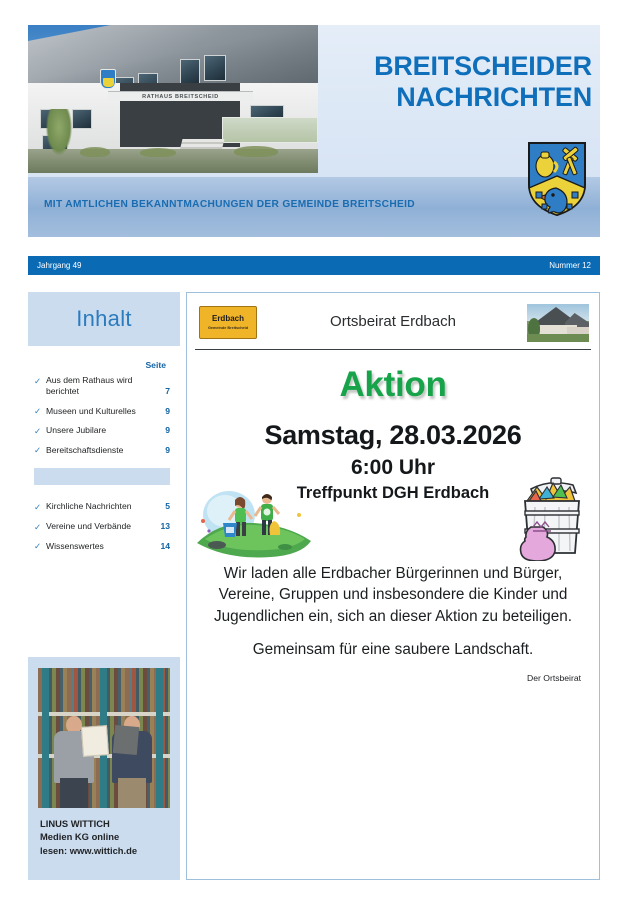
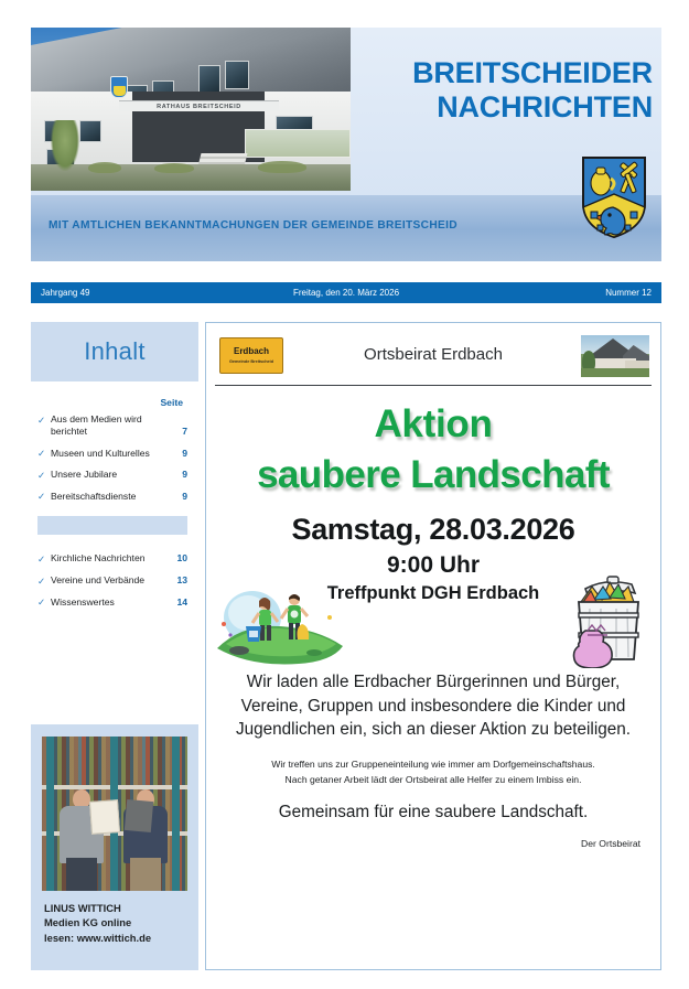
  BREITSCHEIDER
  NACHRICHTEN
  MIT AMTLICHEN BEKANNTMACHUNGEN DER GEMEINDE BREITSCHEID
  Jahrgang 49
+ Freitag, den 20. März 2026
  Nummer 12
  Inhalt
  Seite
  ✓
- Aus dem Rathaus wird berichtet
+ Aus dem Medien wird berichtet
  7
  ✓
  Museen und Kulturelles
  9
  ✓
  Unsere Jubilare
  9
  ✓
  Bereitschaftsdienste
  9
  ✓
  Kirchliche Nachrichten
- 5
+ 10
  ✓
  Vereine und Verbände
  13
  ✓
  Wissenswertes
  14
  LINUS WITTICH
  Medien KG online
  lesen: www.wittich.de
  Erdbach
  Ortsbeirat Erdbach
  Aktion
+ saubere Landschaft
  Samstag, 28.03.2026
- 6:00 Uhr
+ 9:00 Uhr
  Treffpunkt DGH Erdbach
  Wir laden alle Erdbacher Bürgerinnen und Bürger, Vereine, Gruppen und insbesondere die Kinder und Jugendlichen ein, sich an dieser Aktion zu beteiligen.
+ Wir treffen uns zur Gruppeneinteilung wie immer am Dorfgemeinschaftshaus.
+ Nach getaner Arbeit lädt der Ortsbeirat alle Helfer zu einem Imbiss ein.
  Gemeinsam für eine saubere Landschaft.
  Der Ortsbeirat
